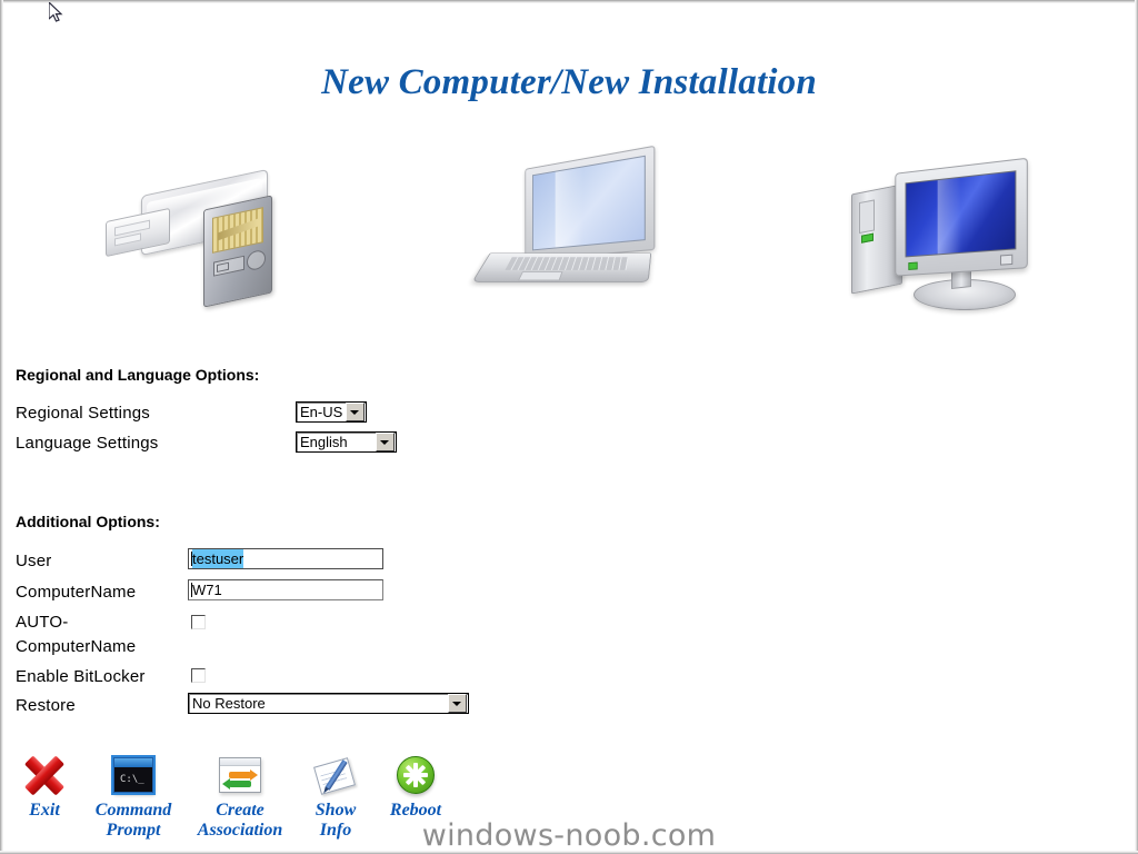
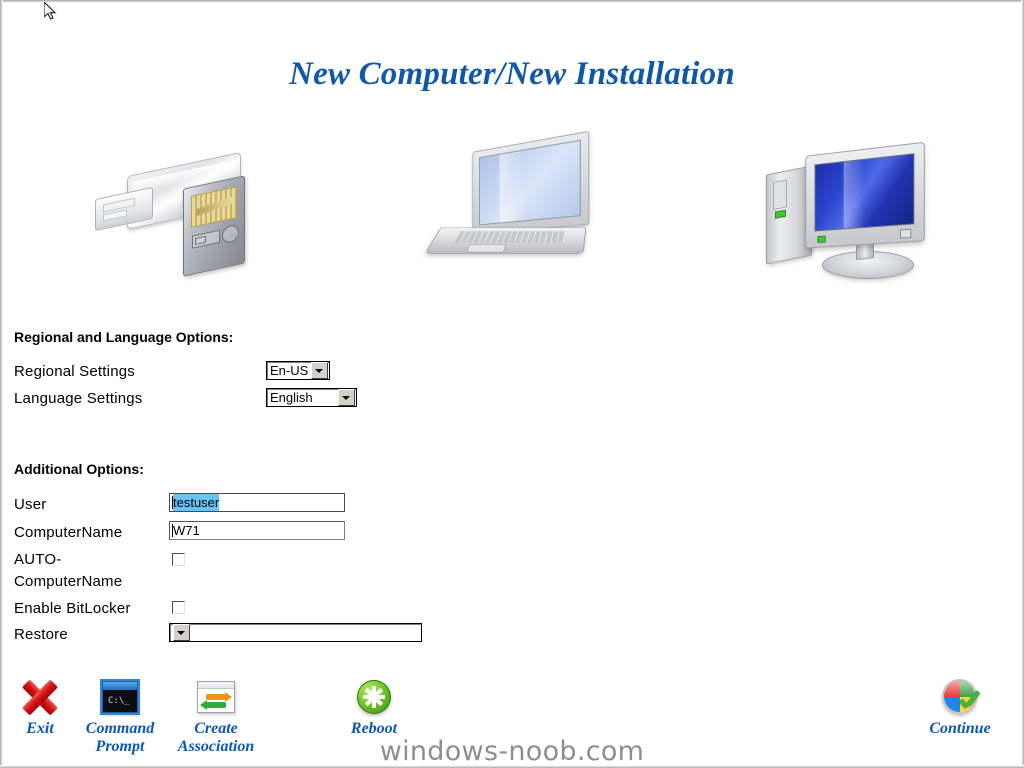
  New Computer/New Installation
  Regional and Language Options:
  Regional Settings
  En-US
  Language Settings
  English
  Additional Options:
  User
  testuser
  ComputerName
  W71
  AUTO-
  ComputerName
  Enable BitLocker
  Restore
- No Restore
  Exit
  C:\_
  Command
  Prompt
  Create
  Association
- Show
- Info
  Reboot
+ Continue
  windows-noob.com
